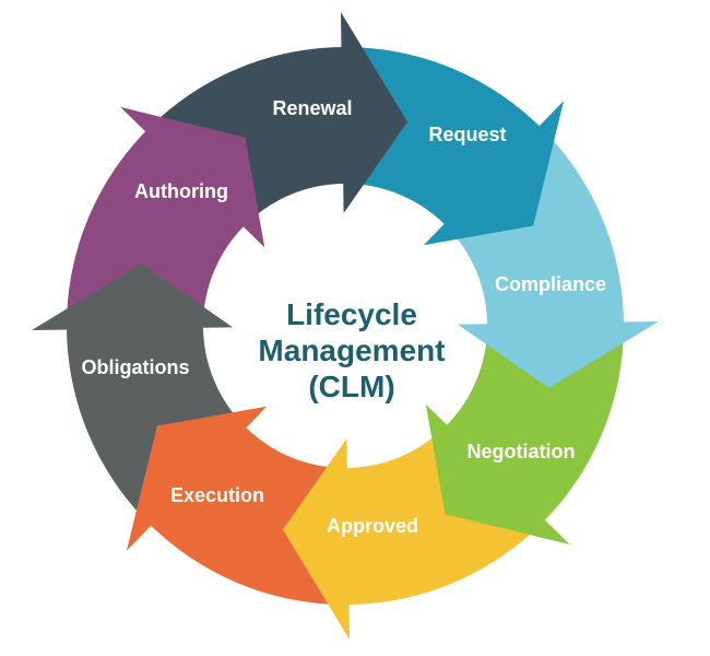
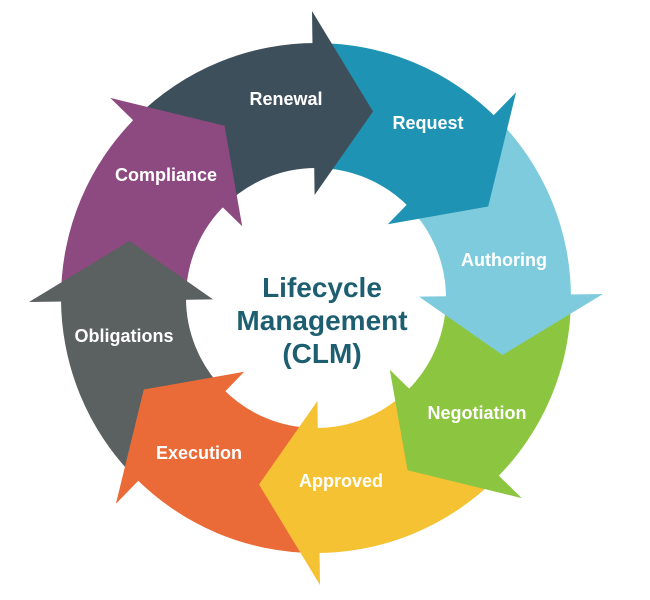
  Renewal
  Request
- Compliance
+ Authoring
  Negotiation
  Approved
  Execution
  Obligations
- Authoring
+ Compliance
  Lifecycle
  Management
  (CLM)
